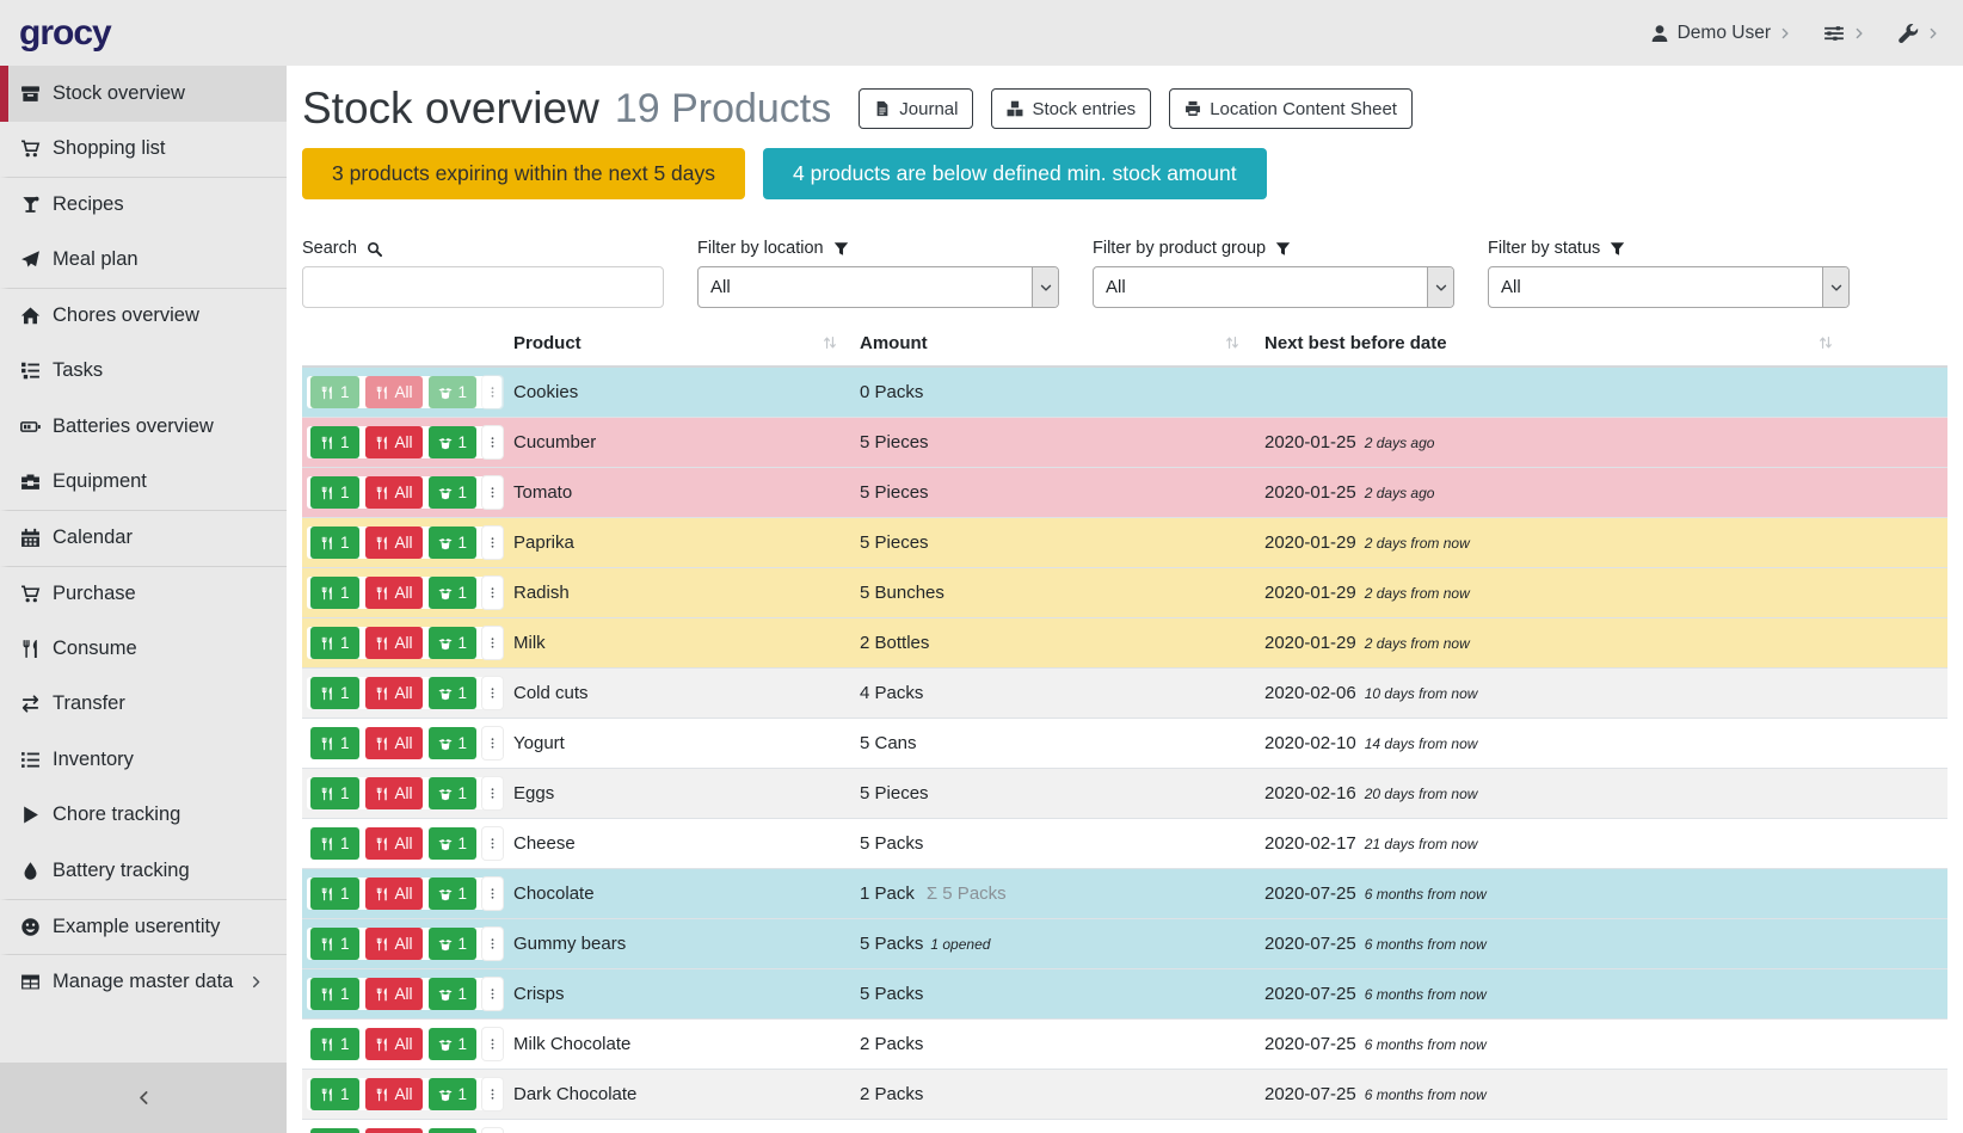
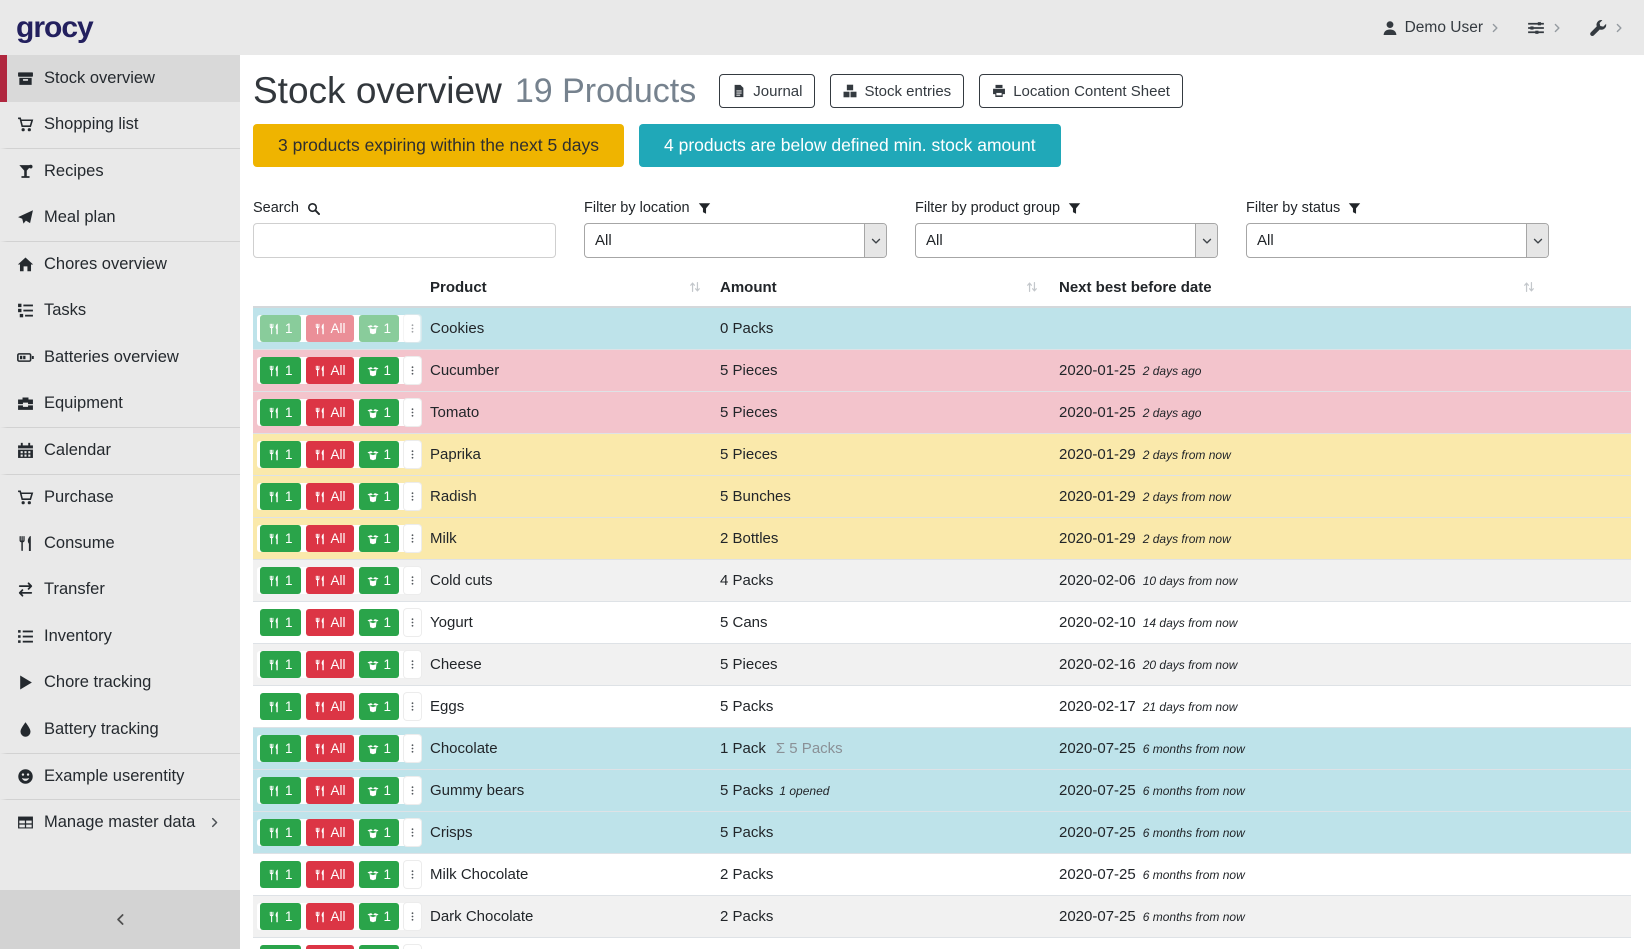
  grocy
  Demo User
  Stock overview
  Shopping list
  Recipes
  Meal plan
  Chores overview
  Tasks
  Batteries overview
  Equipment
  Calendar
  Purchase
  Consume
  Transfer
  Inventory
  Chore tracking
  Battery tracking
  Example userentity
  Manage master data
  Stock overview
  19 Products
  Journal
  Stock entries
  Location Content Sheet
  3 products expiring within the next 5 days
  4 products are below defined min. stock amount
  Search
  Filter by location
  All
  Filter by product group
  All
  Filter by status
  All
  Product
  Amount
  Next best before date
  1
  All
  1
  Cookies
  0 Packs
  1
  All
  1
  Cucumber
  5 Pieces
  2020-01-25 2 days ago
  1
  All
  1
  Tomato
  5 Pieces
  2020-01-25 2 days ago
  1
  All
  1
  Paprika
  5 Pieces
  2020-01-29 2 days from now
  1
  All
  1
  Radish
  5 Bunches
  2020-01-29 2 days from now
  1
  All
  1
  Milk
  2 Bottles
  2020-01-29 2 days from now
  1
  All
  1
  Cold cuts
  4 Packs
  2020-02-06 10 days from now
  1
  All
  1
  Yogurt
  5 Cans
  2020-02-10 14 days from now
  1
  All
  1
- Eggs
+ Cheese
  5 Pieces
  2020-02-16 20 days from now
  1
  All
  1
- Cheese
+ Eggs
  5 Packs
  2020-02-17 21 days from now
  1
  All
  1
  Chocolate
  1 Pack Σ 5 Packs
  2020-07-25 6 months from now
  1
  All
  1
  Gummy bears
  5 Packs 1 opened
  2020-07-25 6 months from now
  1
  All
  1
  Crisps
  5 Packs
  2020-07-25 6 months from now
  1
  All
  1
  Milk Chocolate
  2 Packs
  2020-07-25 6 months from now
  1
  All
  1
  Dark Chocolate
  2 Packs
  2020-07-25 6 months from now
